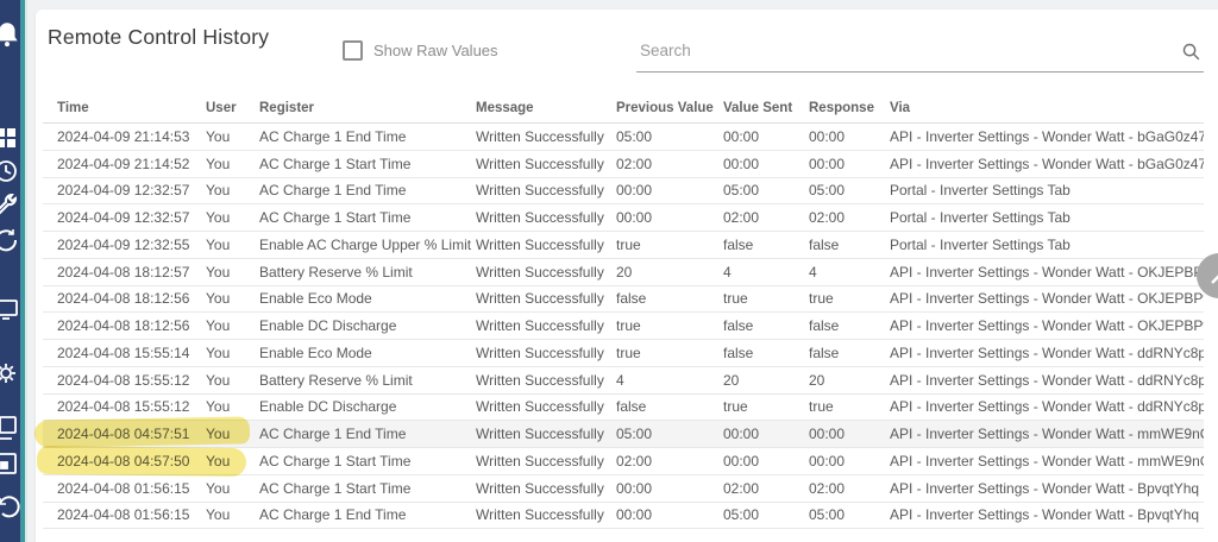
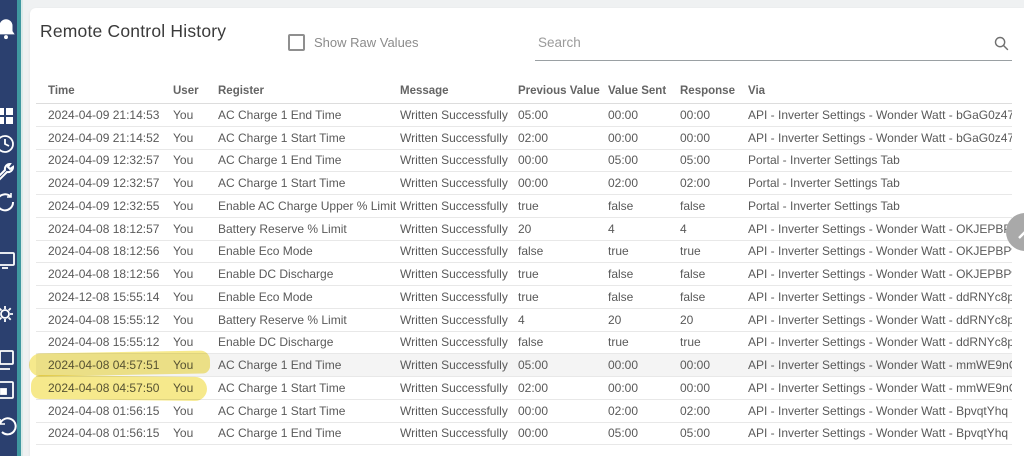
  Remote Control History
  Show Raw Values
  Search
  Time
  User
  Register
  Message
  Previous Value
  Value Sent
  Response
  Via
  2024-04-09 21:14:53
  You
  AC Charge 1 End Time
  Written Successfully
  05:00
  00:00
  00:00
  API - Inverter Settings - Wonder Watt - bGaG0z47
  2024-04-09 21:14:52
  You
  AC Charge 1 Start Time
  Written Successfully
  02:00
  00:00
  00:00
  API - Inverter Settings - Wonder Watt - bGaG0z47
  2024-04-09 12:32:57
  You
  AC Charge 1 End Time
  Written Successfully
  00:00
  05:00
  05:00
  Portal - Inverter Settings Tab
  2024-04-09 12:32:57
  You
  AC Charge 1 Start Time
  Written Successfully
  00:00
  02:00
  02:00
  Portal - Inverter Settings Tab
  2024-04-09 12:32:55
  You
  Enable AC Charge Upper % Limit
  Written Successfully
  true
  false
  false
  Portal - Inverter Settings Tab
  2024-04-08 18:12:57
  You
  Battery Reserve % Limit
  Written Successfully
  20
  4
  4
  API - Inverter Settings - Wonder Watt - OKJEPB
  2024-04-08 18:12:56
  You
  Enable Eco Mode
  Written Successfully
  false
  true
  true
  API - Inverter Settings - Wonder Watt - OKJEPBP
  2024-04-08 18:12:56
  You
  Enable DC Discharge
  Written Successfully
  true
  false
  false
  API - Inverter Settings - Wonder Watt - OKJEPBP
- 2024-04-08 15:55:14
+ 2024-12-08 15:55:14
  You
  Enable Eco Mode
  Written Successfully
  true
  false
  false
  API - Inverter Settings - Wonder Watt - ddRNYc8p
  2024-04-08 15:55:12
  You
  Battery Reserve % Limit
  Written Successfully
  4
  20
  20
  API - Inverter Settings - Wonder Watt - ddRNYc8p
  2024-04-08 15:55:12
  You
  Enable DC Discharge
  Written Successfully
  false
  true
  true
  API - Inverter Settings - Wonder Watt - ddRNYc8p
  2024-04-08 04:57:51
  You
  AC Charge 1 End Time
  Written Successfully
  05:00
  00:00
  00:00
  API - Inverter Settings - Wonder Watt - mmWE9n
  2024-04-08 04:57:50
  You
  AC Charge 1 Start Time
  Written Successfully
  02:00
  00:00
  00:00
  API - Inverter Settings - Wonder Watt - mmWE9n
  2024-04-08 01:56:15
  You
  AC Charge 1 Start Time
  Written Successfully
  00:00
  02:00
  02:00
  API - Inverter Settings - Wonder Watt - BpvqtYhq
  2024-04-08 01:56:15
  You
  AC Charge 1 End Time
  Written Successfully
  00:00
  05:00
  05:00
  API - Inverter Settings - Wonder Watt - BpvqtYhq
